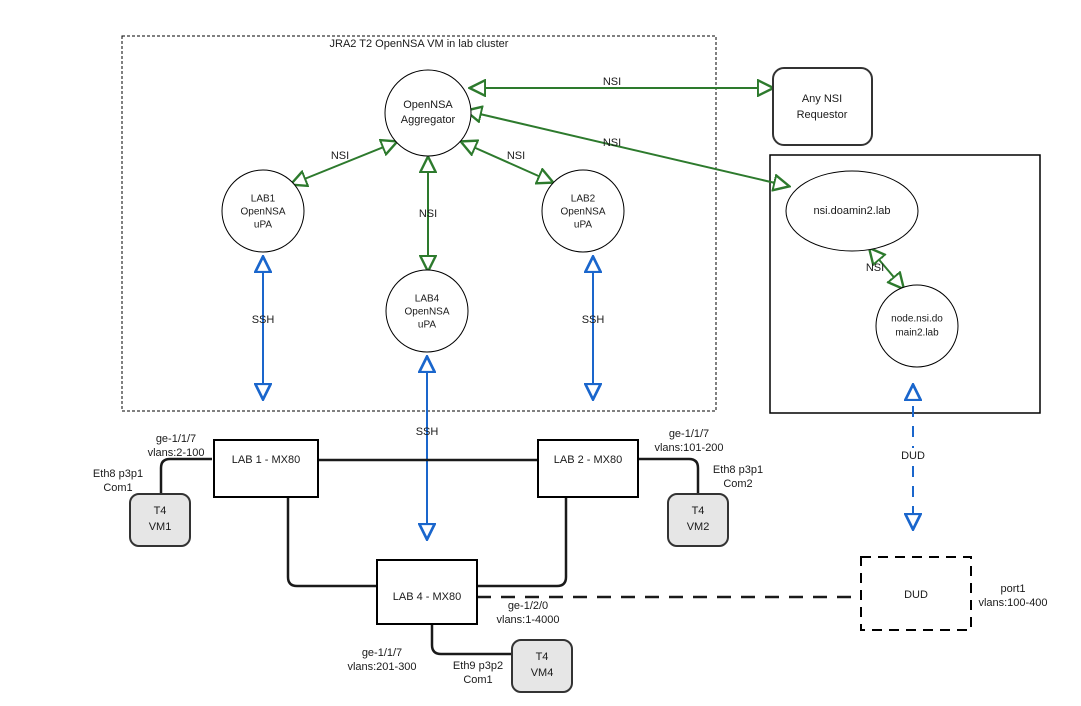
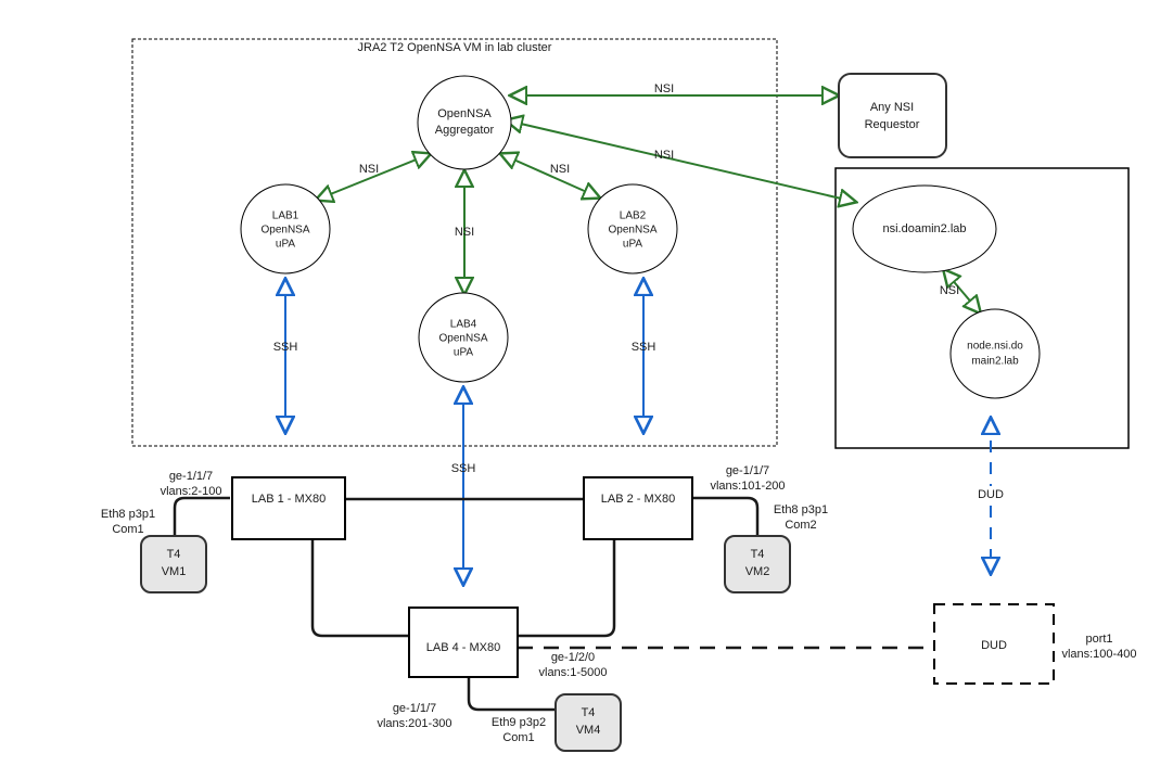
  JRA2 T2 OpenNSA VM in lab cluster
  NSI
  NSI
  NSI
  NSI
  NSI
  NSI
  SSH
  SSH
  SSH
  DUD
  OpenNSA
  Aggregator
  LAB1
  OpenNSA
  uPA
  LAB2
  OpenNSA
  uPA
  LAB4
  OpenNSA
  uPA
  nsi.doamin2.lab
  node.nsi.do
  main2.lab
  Any NSI
  Requestor
  LAB 1 - MX80
  LAB 2 - MX80
  LAB 4 - MX80
  T4
  VM1
  T4
  VM2
  T4
  VM4
  DUD
  ge-1/1/7
  vlans:2-100
  Eth8 p3p1
  Com1
  ge-1/1/7
  vlans:101-200
  Eth8 p3p1
  Com2
  ge-1/1/7
  vlans:201-300
  Eth9 p3p2
  Com1
  ge-1/2/0
- vlans:1-4000
+ vlans:1-5000
  port1
  vlans:100-400
